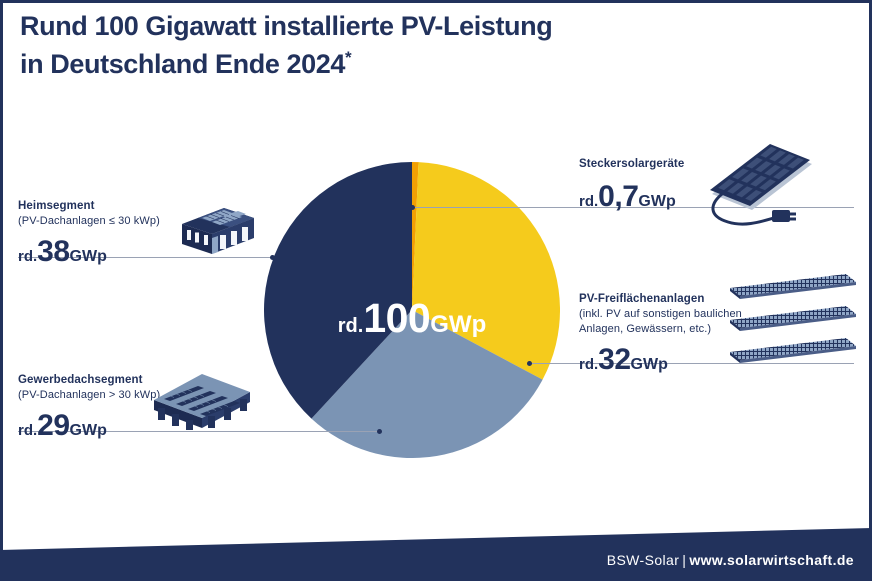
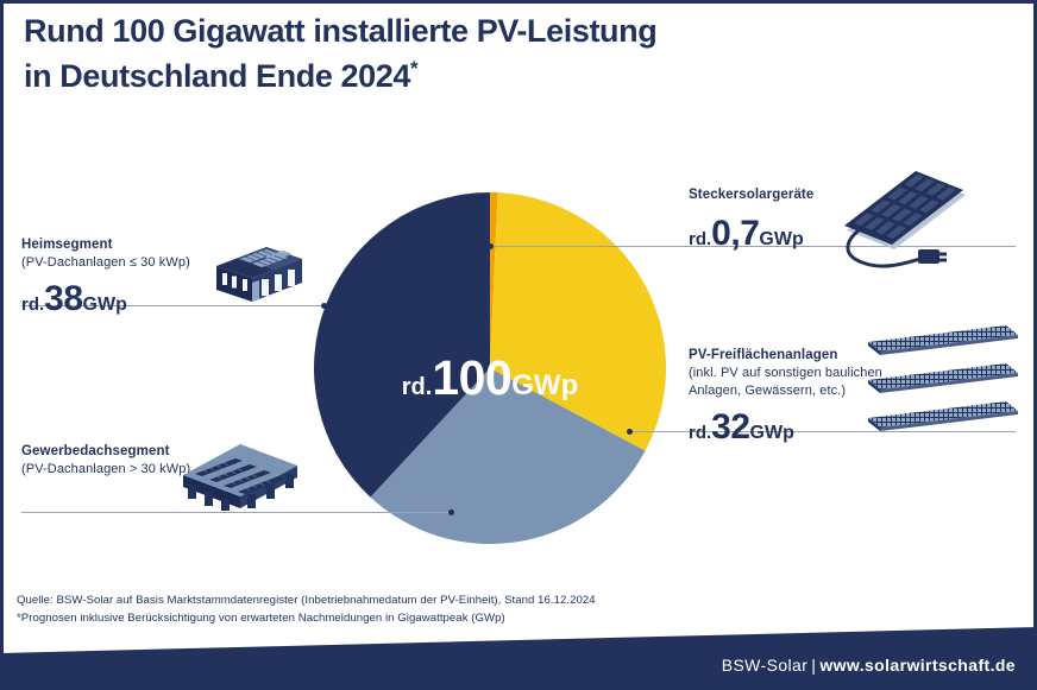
  Rund 100 Gigawatt installierte PV-Leistung
  in Deutschland Ende 2024*
  rd.100GWp
  Heimsegment
  (PV-Dachanlagen ≤ 30 kWp)
  rd.38GWp
  Gewerbedachsegment
  (PV-Dachanlagen > 30 kWp)
- rd.29GWp
  Steckersolargeräte
  rd.0,7GWp
  PV-Freiflächenanlagen
  (inkl. PV auf sonstigen baulichen
  Anlagen, Gewässern, etc.)
  rd.32GWp
+ Quelle: BSW-Solar auf Basis Marktstammdatenregister (Inbetriebnahmedatum der PV-Einheit), Stand 16.12.2024
+ *Prognosen inklusive Berücksichtigung von erwarteten Nachmeldungen in Gigawattpeak (GWp)
  BSW-Solar | www.solarwirtschaft.de
